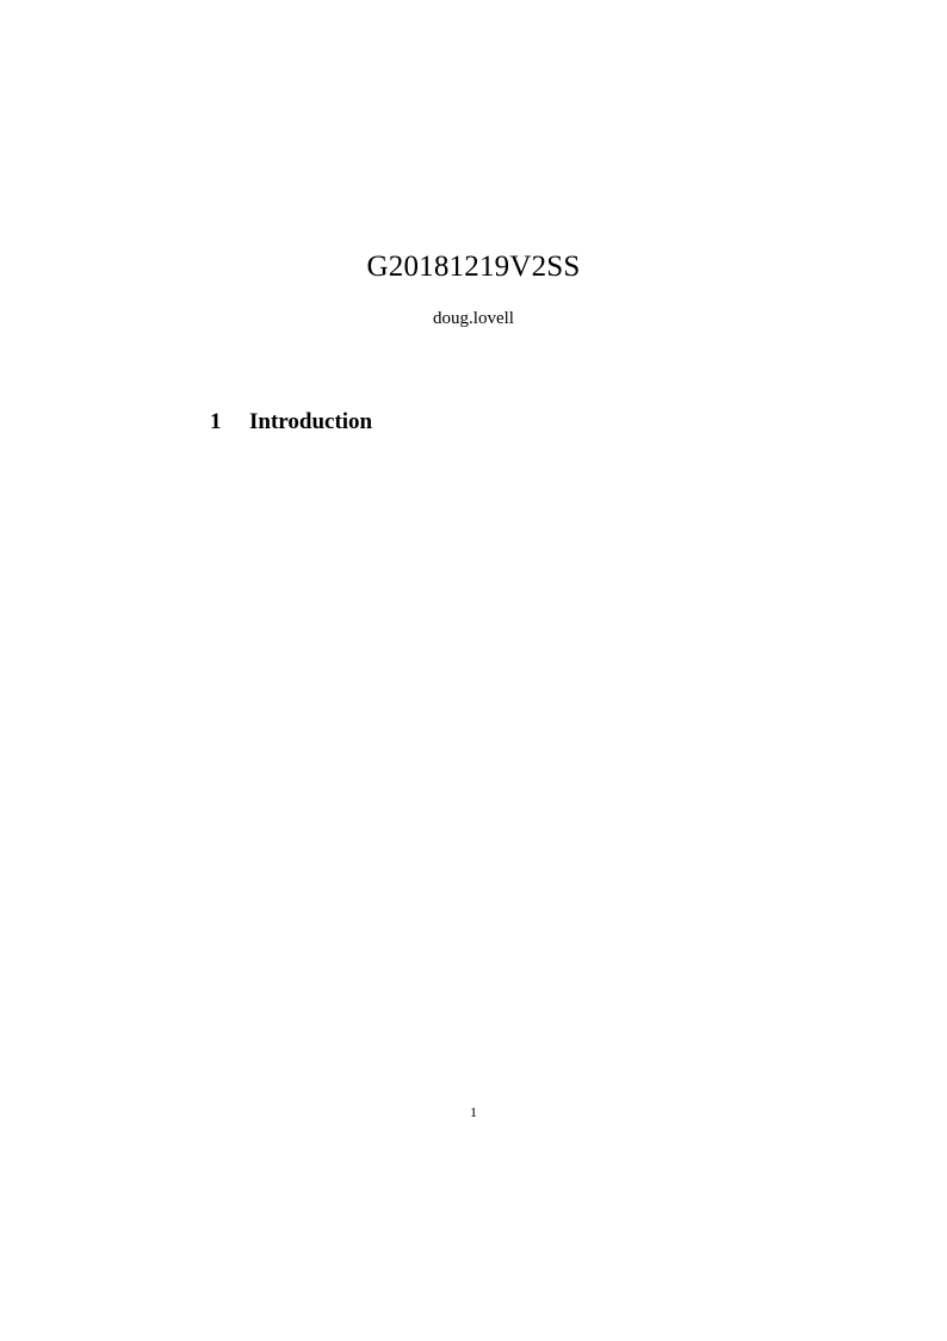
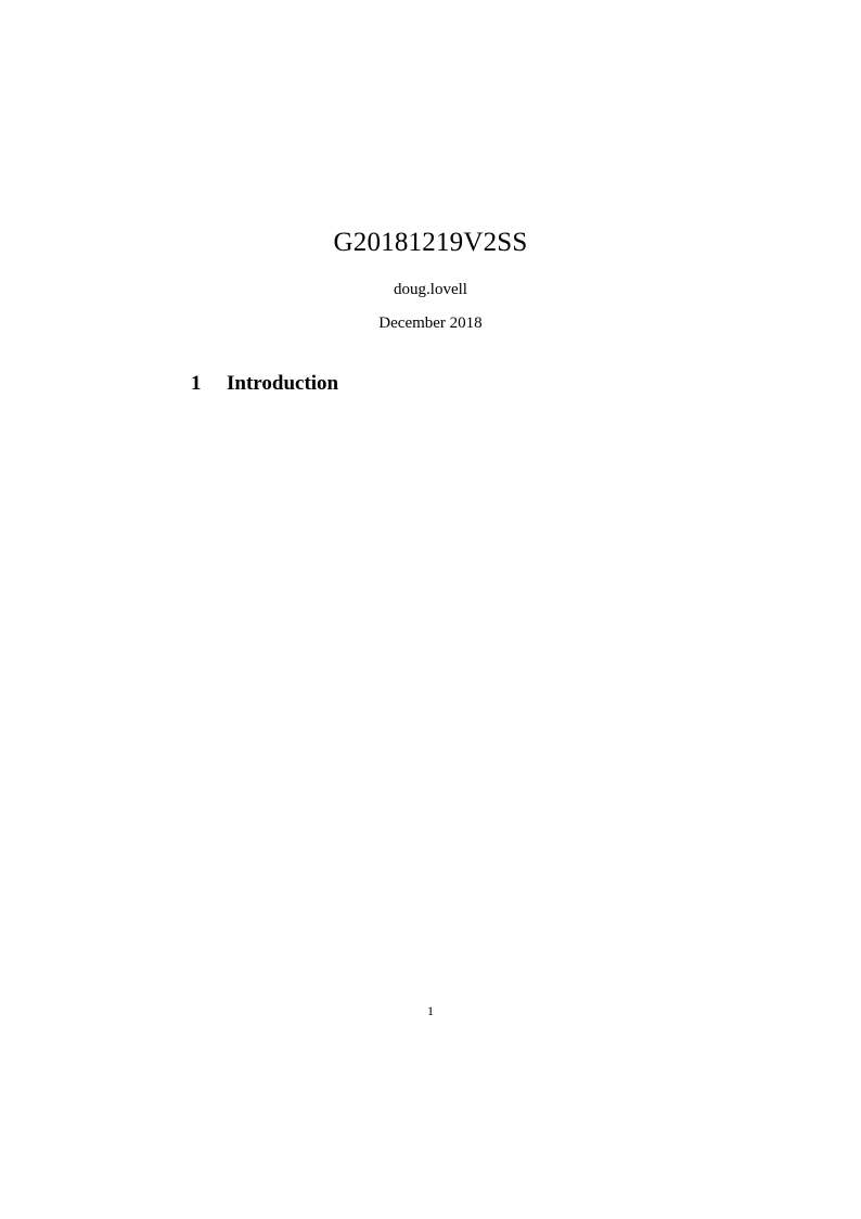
  G20181219V2SS
  doug.lovell
+ December 2018
  1
  Introduction
  1
